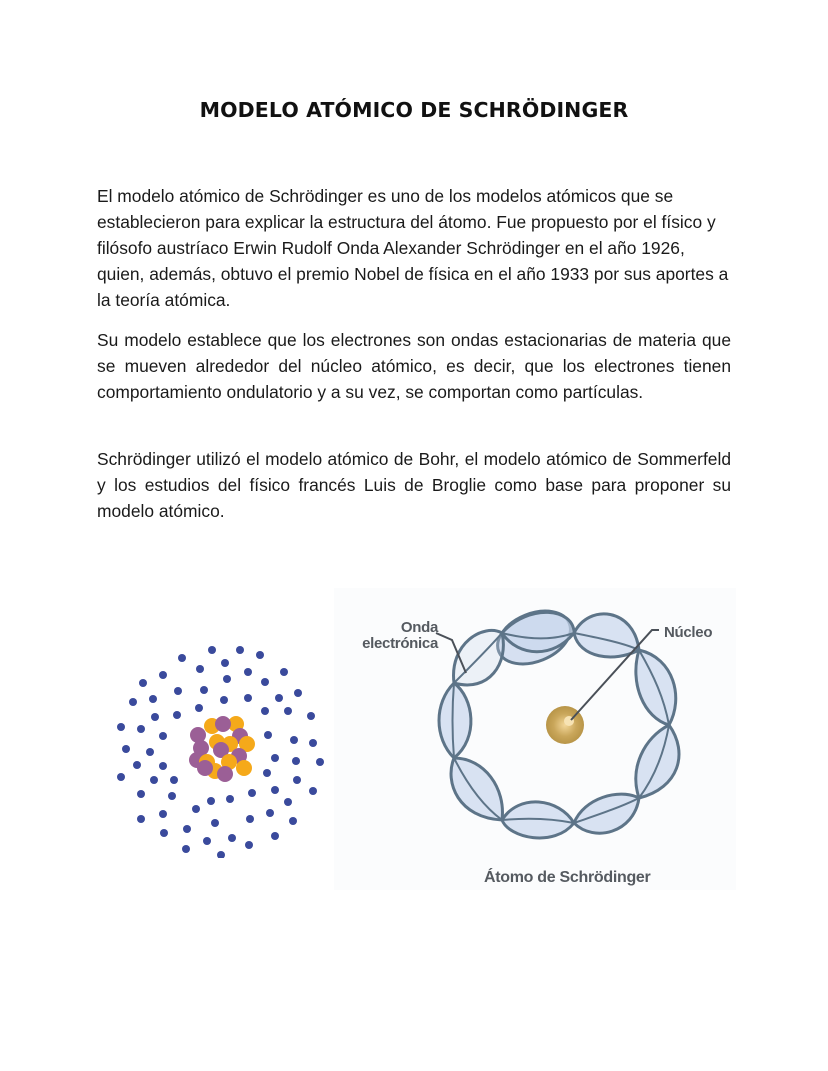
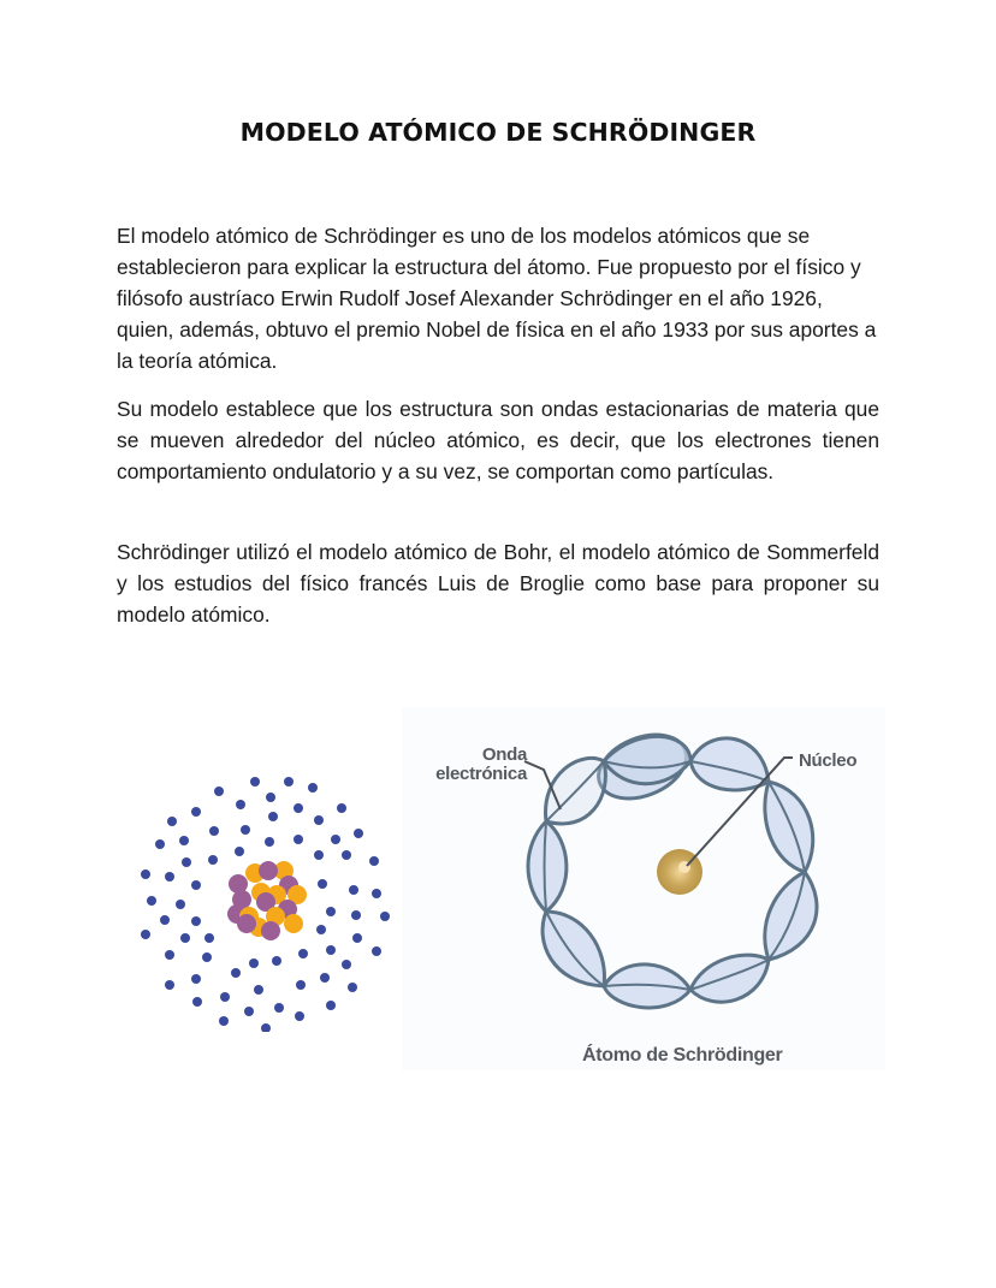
  MODELO ATÓMICO DE SCHRÖDINGER
- El modelo atómico de Schrödinger es uno de los modelos atómicos que se establecieron para explicar la estructura del átomo. Fue propuesto por el físico y filósofo austríaco Erwin Rudolf Onda Alexander Schrödinger en el año 1926, quien, además, obtuvo el premio Nobel de física en el año 1933 por sus aportes a la teoría atómica.
+ El modelo atómico de Schrödinger es uno de los modelos atómicos que se establecieron para explicar la estructura del átomo. Fue propuesto por el físico y filósofo austríaco Erwin Rudolf Josef Alexander Schrödinger en el año 1926, quien, además, obtuvo el premio Nobel de física en el año 1933 por sus aportes a la teoría atómica.
- Su modelo establece que los electrones son ondas estacionarias de materia que se mueven alrededor del núcleo atómico, es decir, que los electrones tienen comportamiento ondulatorio y a su vez, se comportan como partículas.
+ Su modelo establece que los estructura son ondas estacionarias de materia que se mueven alrededor del núcleo atómico, es decir, que los electrones tienen comportamiento ondulatorio y a su vez, se comportan como partículas.
  Schrödinger utilizó el modelo atómico de Bohr, el modelo atómico de Sommerfeld y los estudios del físico francés Luis de Broglie como base para proponer su modelo atómico.
  Onda
  electrónica
  Núcleo
  Átomo de Schrödinger
